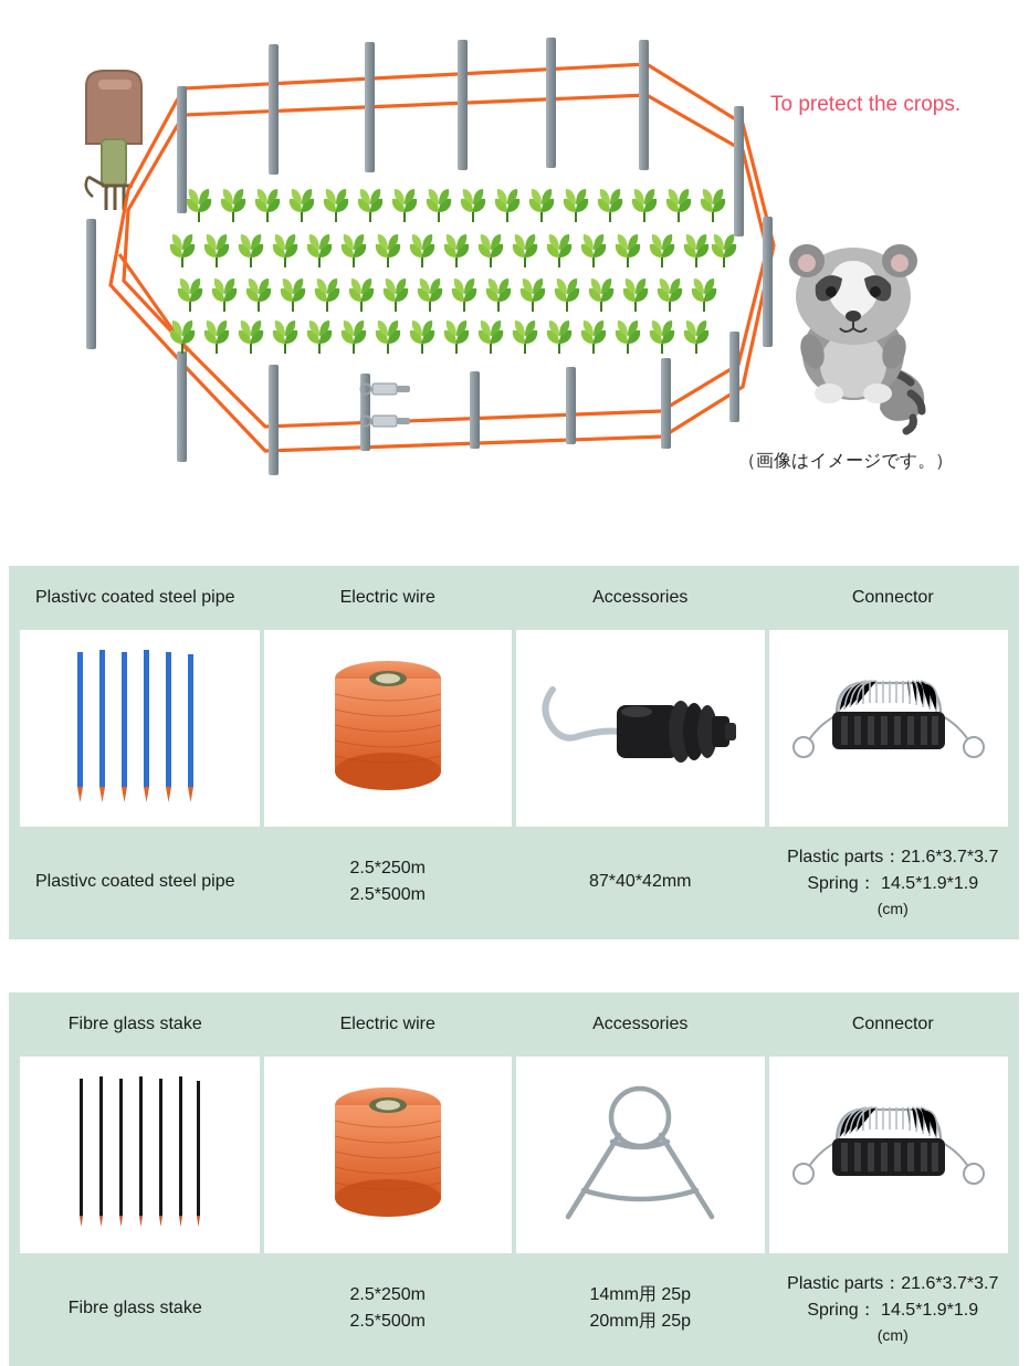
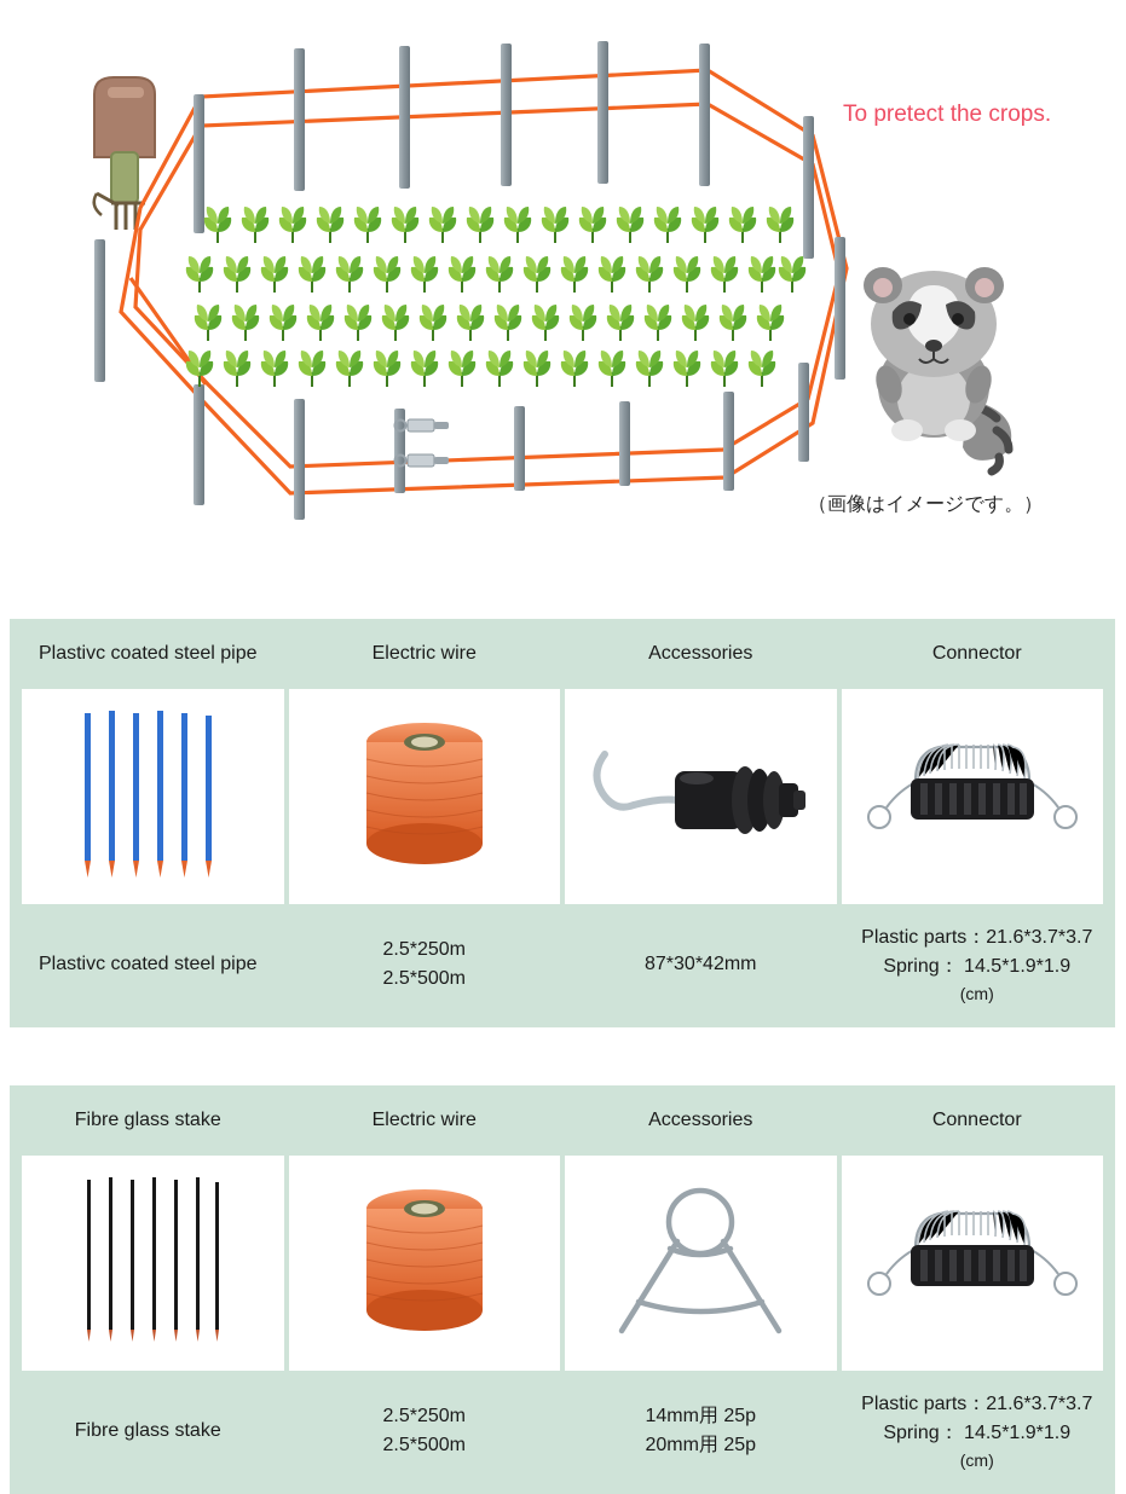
  To pretect the crops.
  （画像はイメージです。）
  Plastivc coated steel pipe
  Electric wire
  Accessories
  Connector
  Plastivc coated steel pipe
  2.5*250m
  2.5*500m
- 87*40*42mm
+ 87*30*42mm
  Plastic parts：21.6*3.7*3.7
  Spring： 14.5*1.9*1.9
  (cm)
  Fibre glass stake
  Electric wire
  Accessories
  Connector
  Fibre glass stake
  2.5*250m
  2.5*500m
  14mm用 25p
  20mm用 25p
  Plastic parts：21.6*3.7*3.7
  Spring： 14.5*1.9*1.9
  (cm)
